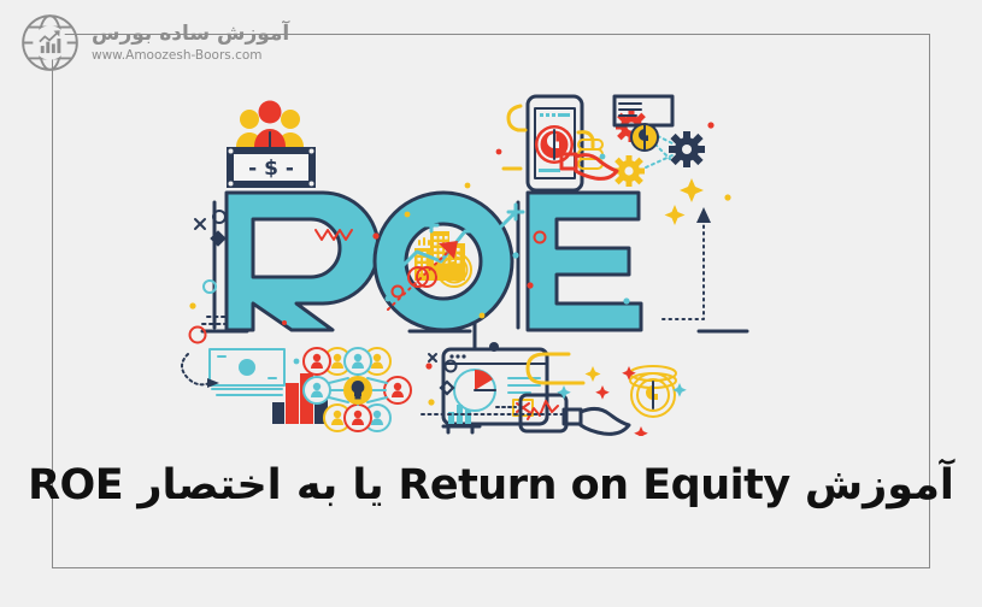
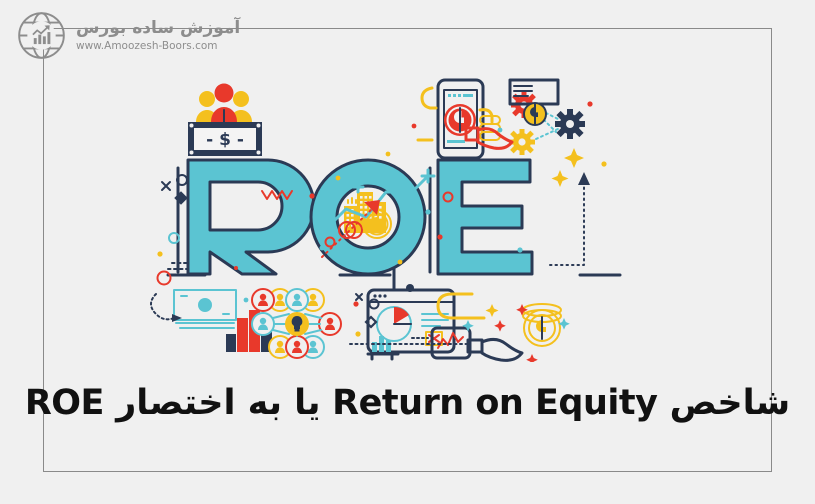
  آموزش ساده بورس
  www.Amoozesh-Boors.com
  - $ -
- آموزش Return on Equity یا به اختصار ROE
+ شاخص Return on Equity یا به اختصار ROE
